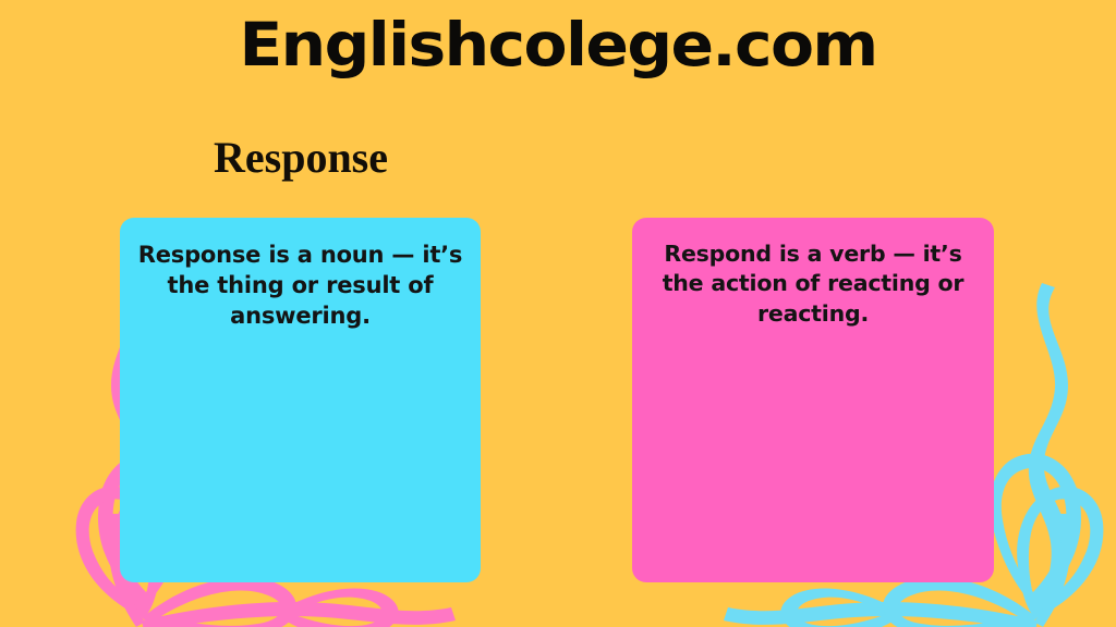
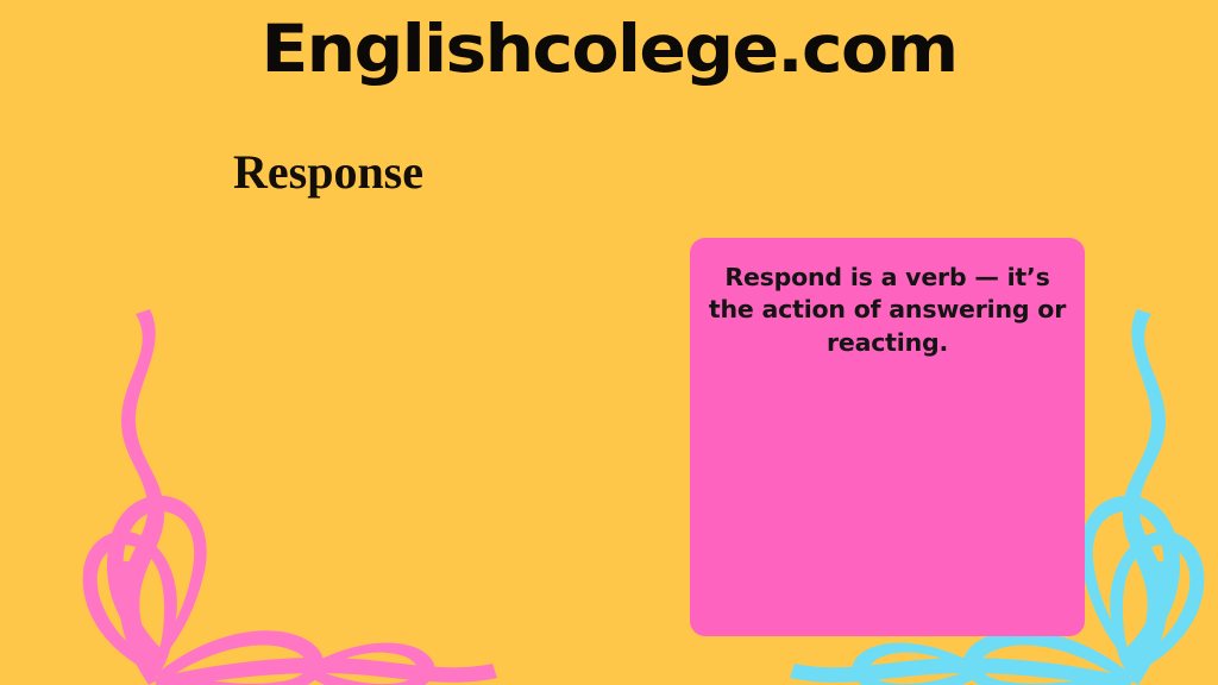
  Englishcolege.com
  Response
- Response is a noun — it’s the thing or result of answering.
- Respond is a verb — it’s the action of reacting or reacting.
+ Respond is a verb — it’s the action of answering or reacting.
